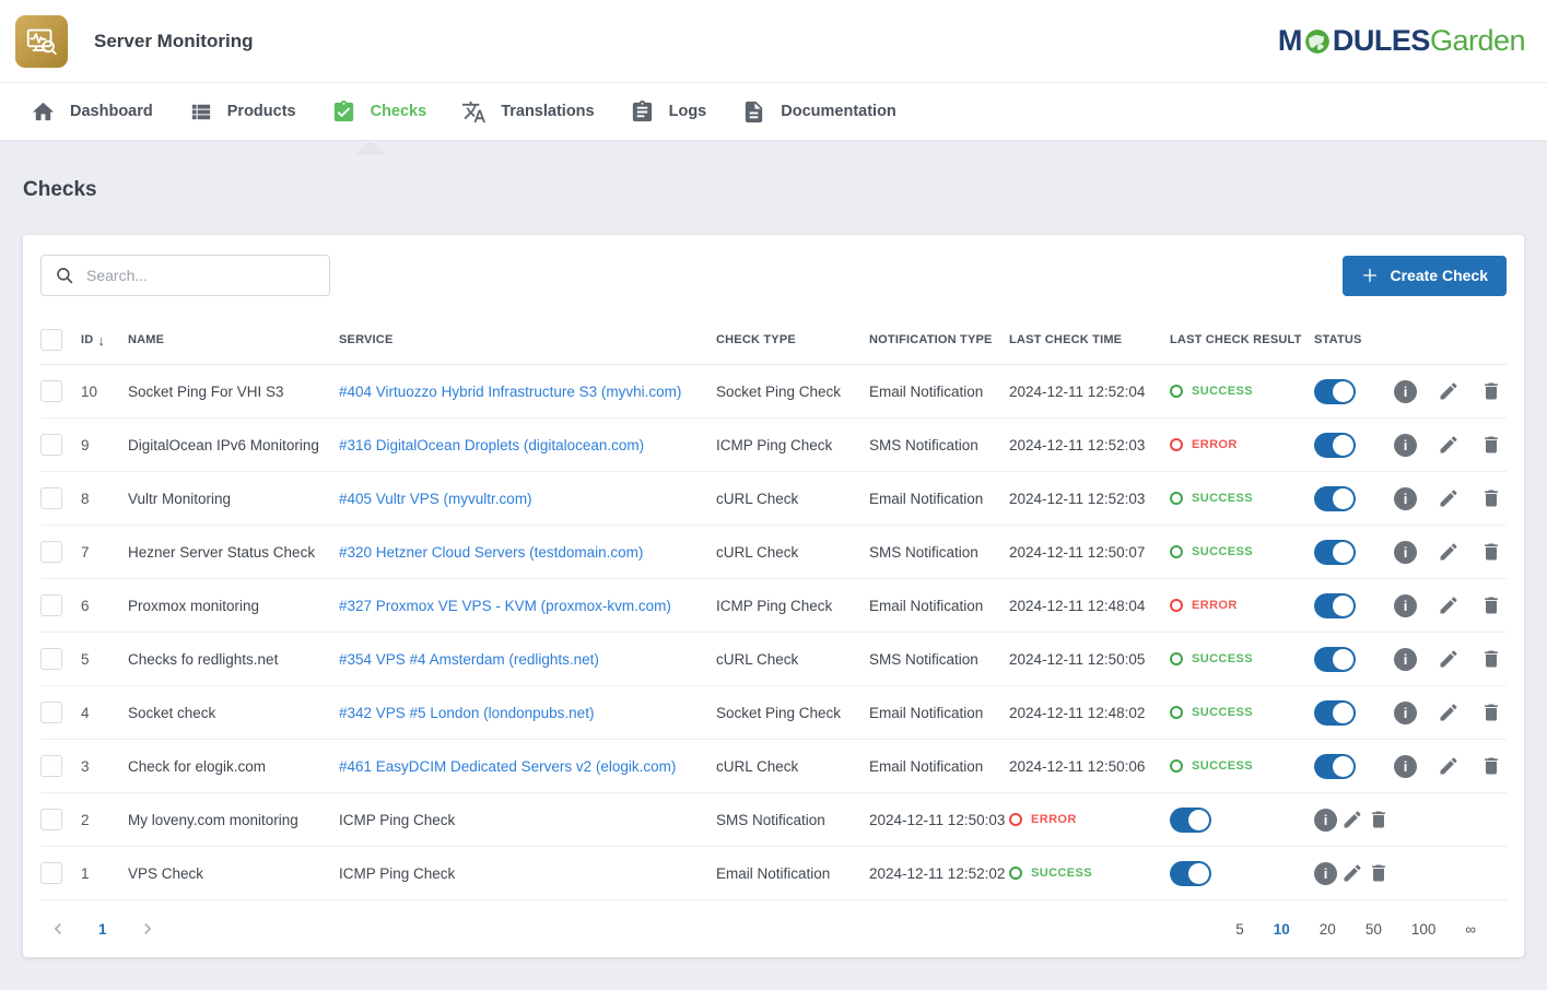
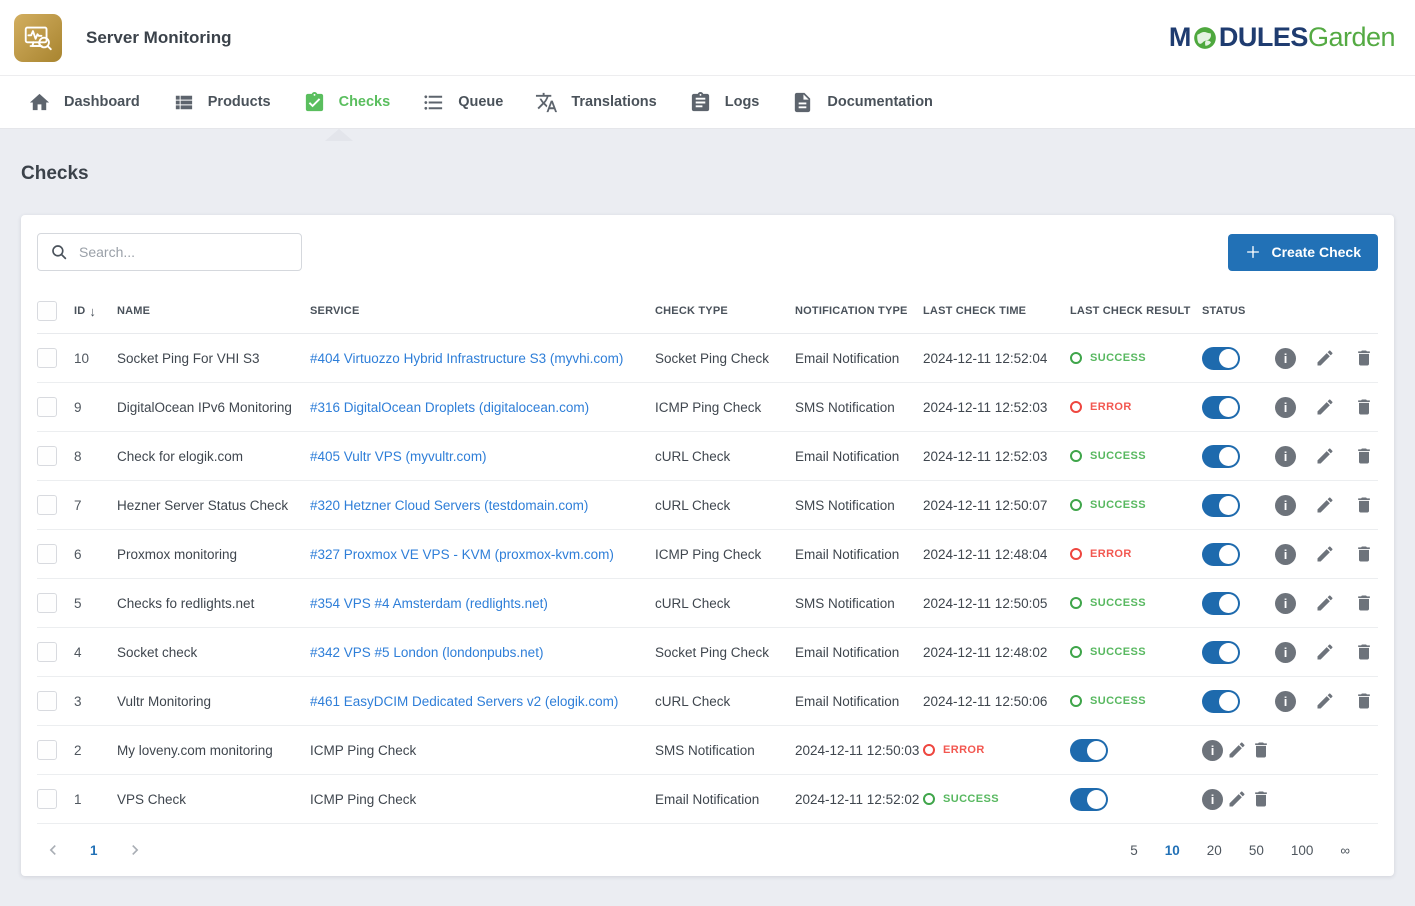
  Server Monitoring
  M
  DULES
  Garden
  Dashboard
  Products
  Checks
+ Queue
  Translations
  Logs
  Documentation
  Checks
  Search...
  Create Check
  ID
  ↓
  NAME
  SERVICE
  CHECK TYPE
  NOTIFICATION TYPE
  LAST CHECK TIME
  LAST CHECK RESULT
  STATUS
  10
  Socket Ping For VHI S3
  #404 Virtuozzo Hybrid Infrastructure S3 (myvhi.com)
  Socket Ping Check
  Email Notification
  2024-12-11 12:52:04
  SUCCESS
  i
  9
  DigitalOcean IPv6 Monitoring
  #316 DigitalOcean Droplets (digitalocean.com)
  ICMP Ping Check
  SMS Notification
  2024-12-11 12:52:03
  ERROR
  i
  8
- Vultr Monitoring
+ Check for elogik.com
  #405 Vultr VPS (myvultr.com)
  cURL Check
  Email Notification
  2024-12-11 12:52:03
  SUCCESS
  i
  7
  Hezner Server Status Check
  #320 Hetzner Cloud Servers (testdomain.com)
  cURL Check
  SMS Notification
  2024-12-11 12:50:07
  SUCCESS
  i
  6
  Proxmox monitoring
  #327 Proxmox VE VPS - KVM (proxmox-kvm.com)
  ICMP Ping Check
  Email Notification
  2024-12-11 12:48:04
  ERROR
  i
  5
  Checks fo redlights.net
  #354 VPS #4 Amsterdam (redlights.net)
  cURL Check
  SMS Notification
  2024-12-11 12:50:05
  SUCCESS
  i
  4
  Socket check
  #342 VPS #5 London (londonpubs.net)
  Socket Ping Check
  Email Notification
  2024-12-11 12:48:02
  SUCCESS
  i
  3
- Check for elogik.com
+ Vultr Monitoring
  #461 EasyDCIM Dedicated Servers v2 (elogik.com)
  cURL Check
  Email Notification
  2024-12-11 12:50:06
  SUCCESS
  i
  2
  My loveny.com monitoring
  ICMP Ping Check
  SMS Notification
  2024-12-11 12:50:03
  ERROR
  i
  1
  VPS Check
  ICMP Ping Check
  Email Notification
  2024-12-11 12:52:02
  SUCCESS
  i
  1
  5
  10
  20
  50
  100
  ∞
